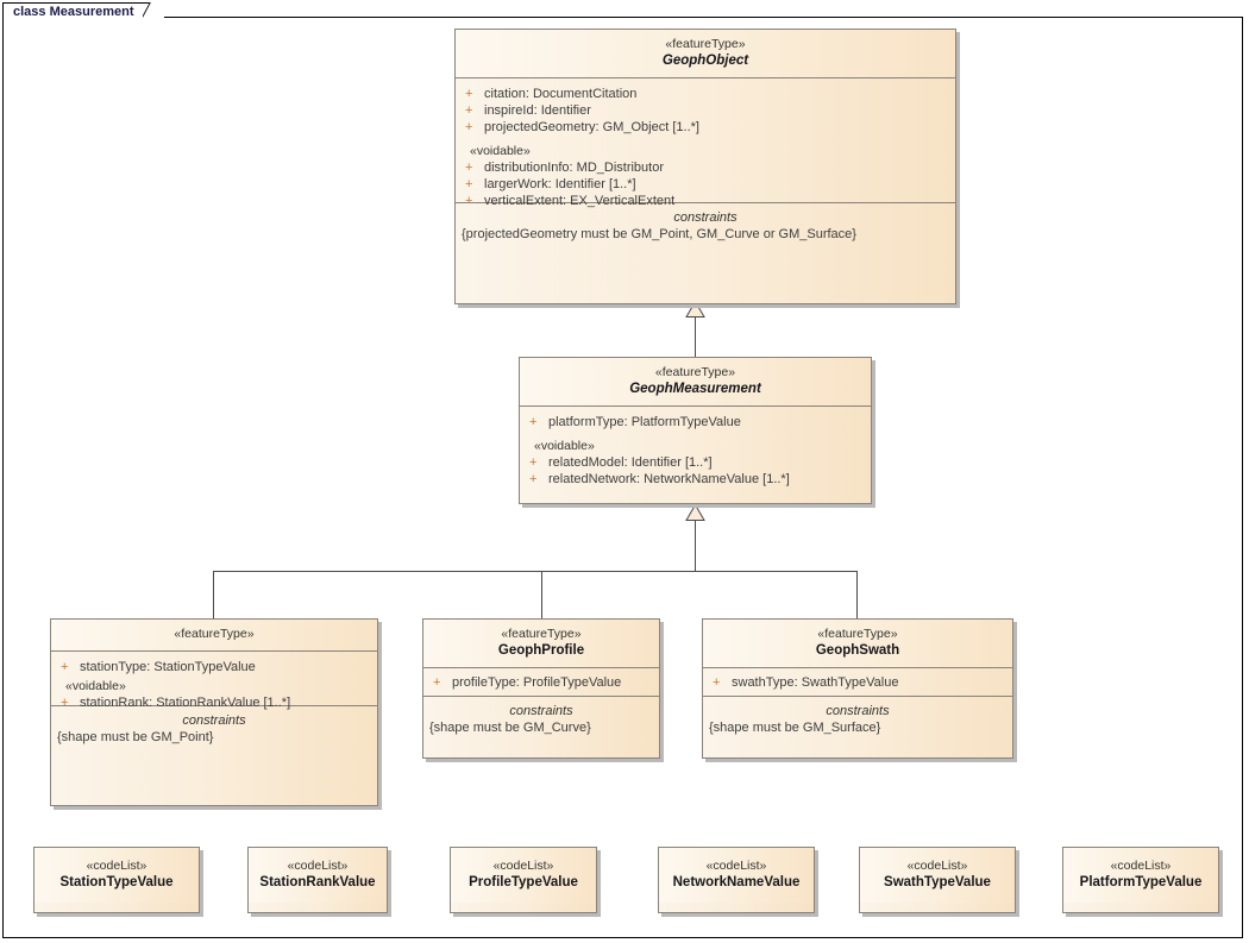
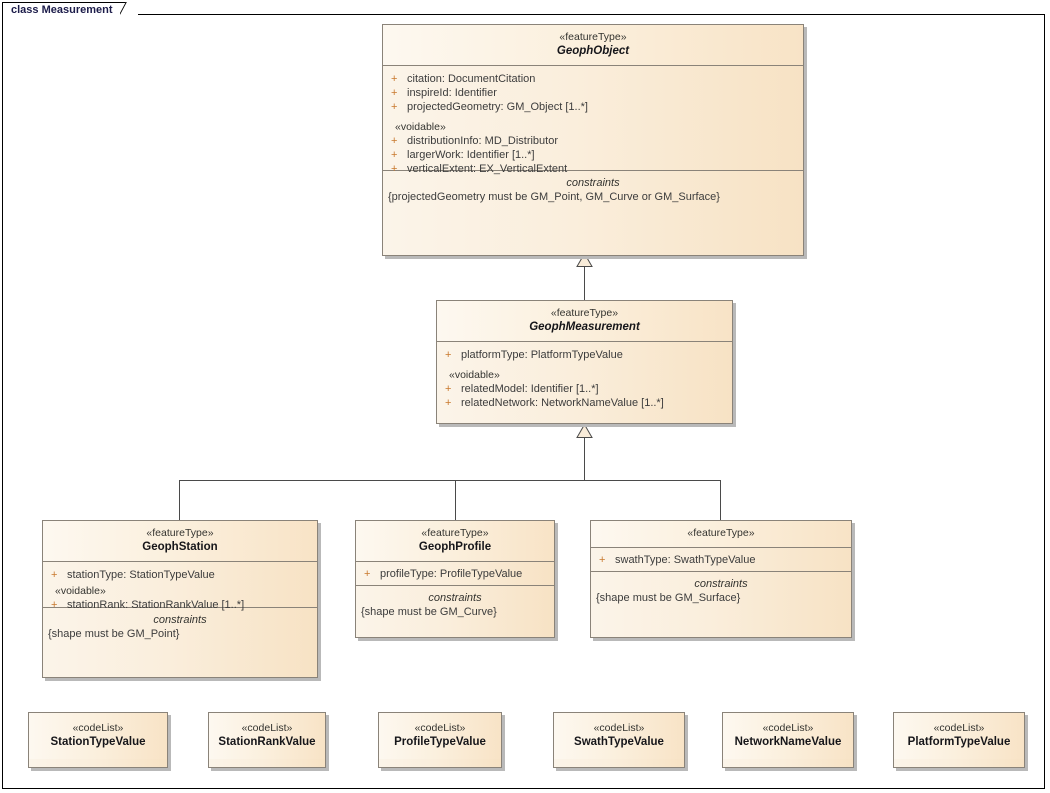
  class Measurement
  «featureType»
  GeophObject
  +
  citation: DocumentCitation
  +
  inspireId: Identifier
  +
  projectedGeometry: GM_Object [1..*]
  «voidable»
  +
  distributionInfo: MD_Distributor
  +
  largerWork: Identifier [1..*]
  +
  verticalExtent: EX_VerticalExtent
  constraints
  {projectedGeometry must be GM_Point, GM_Curve or GM_Surface}
  «featureType»
  GeophMeasurement
  +
  platformType: PlatformTypeValue
  «voidable»
  +
  relatedModel: Identifier [1..*]
  +
  relatedNetwork: NetworkNameValue [1..*]
  «featureType»
+ GeophStation
  +
  stationType: StationTypeValue
  «voidable»
  +
  stationRank: StationRankValue [1..*]
  constraints
  {shape must be GM_Point}
  «featureType»
  GeophProfile
  +
  profileType: ProfileTypeValue
  constraints
  {shape must be GM_Curve}
  «featureType»
- GeophSwath
  +
  swathType: SwathTypeValue
  constraints
  {shape must be GM_Surface}
  «codeList»
  StationTypeValue
  «codeList»
  StationRankValue
  «codeList»
  ProfileTypeValue
  «codeList»
- NetworkNameValue
+ SwathTypeValue
  «codeList»
- SwathTypeValue
+ NetworkNameValue
  «codeList»
  PlatformTypeValue
